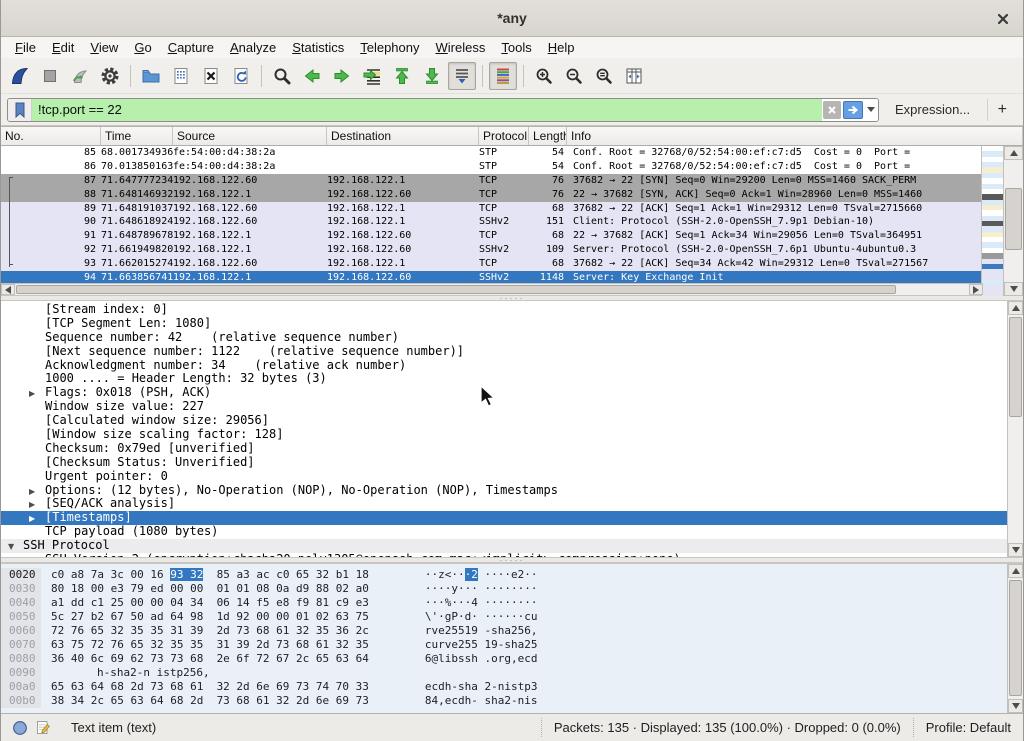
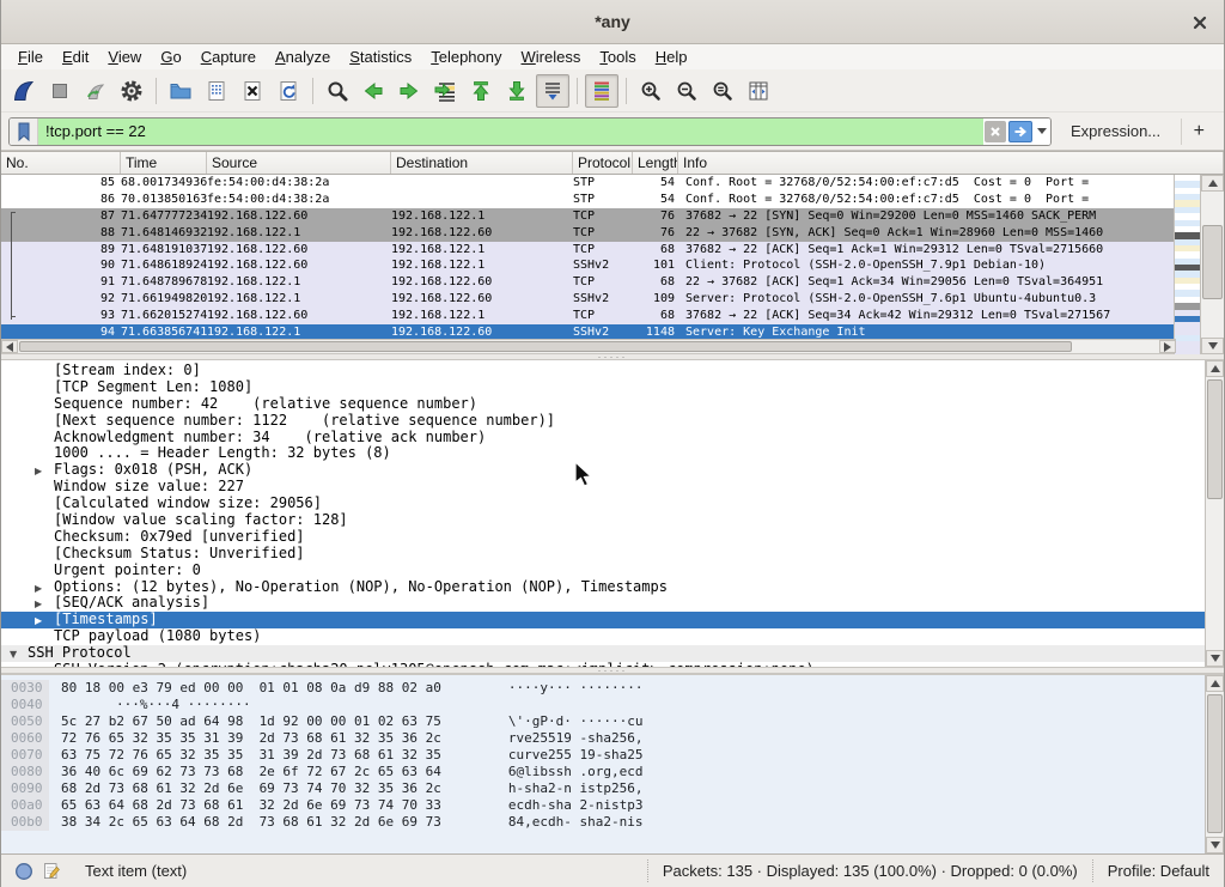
  *any
  File
  Edit
  View
  Go
  Capture
  Analyze
  Statistics
  Telephony
  Wireless
  Tools
  Help
  !tcp.port == 22
  Expression...
  +
  No.
  Time
  Source
  Destination
  Protocol
  Length
  Info
  85
  68.001734936
  fe:54:00:d4:38:2a
  STP
  54
  Conf. Root = 32768/0/52:54:00:ef:c7:d5 Cost = 0 Port =
  86
  70.013850163
  fe:54:00:d4:38:2a
  STP
  54
  Conf. Root = 32768/0/52:54:00:ef:c7:d5 Cost = 0 Port =
  87
  71.647777234
  192.168.122.60
  192.168.122.1
  TCP
  76
  37682 → 22 [SYN] Seq=0 Win=29200 Len=0 MSS=1460 SACK_PERM
  88
  71.648146932
  192.168.122.1
  192.168.122.60
  TCP
  76
  22 → 37682 [SYN, ACK] Seq=0 Ack=1 Win=28960 Len=0 MSS=1460
  89
  71.648191037
  192.168.122.60
  192.168.122.1
  TCP
  68
  37682 → 22 [ACK] Seq=1 Ack=1 Win=29312 Len=0 TSval=2715660
  90
  71.648618924
  192.168.122.60
  192.168.122.1
  SSHv2
- 151
+ 101
  Client: Protocol (SSH-2.0-OpenSSH_7.9p1 Debian-10)
  91
  71.648789678
  192.168.122.1
  192.168.122.60
  TCP
  68
  22 → 37682 [ACK] Seq=1 Ack=34 Win=29056 Len=0 TSval=364951
  92
  71.661949820
  192.168.122.1
  192.168.122.60
  SSHv2
  109
  Server: Protocol (SSH-2.0-OpenSSH_7.6p1 Ubuntu-4ubuntu0.3
  93
  71.662015274
  192.168.122.60
  192.168.122.1
  TCP
  68
  37682 → 22 [ACK] Seq=34 Ack=42 Win=29312 Len=0 TSval=271567
  94
  71.663856741
  192.168.122.1
  192.168.122.60
  SSHv2
  1148
  Server: Key Exchange Init
  ·····
  [Stream index: 0]
  [TCP Segment Len: 1080]
  Sequence number: 42 (relative sequence number)
  [Next sequence number: 1122 (relative sequence number)]
  Acknowledgment number: 34 (relative ack number)
- 1000 .... = Header Length: 32 bytes (3)
+ 1000 .... = Header Length: 32 bytes (8)
  ▶
  Flags: 0x018 (PSH, ACK)
  Window size value: 227
  [Calculated window size: 29056]
- [Window size scaling factor: 128]
+ [Window value scaling factor: 128]
  Checksum: 0x79ed [unverified]
  [Checksum Status: Unverified]
  Urgent pointer: 0
  ▶
  Options: (12 bytes), No-Operation (NOP), No-Operation (NOP), Timestamps
  ▶
  [SEQ/ACK analysis]
  ▶
  [Timestamps]
  TCP payload (1080 bytes)
  ▼
  SSH Protocol
  ·····
- 0020
- c0 a8 7a 3c 00 16 93 32 85 a3 ac c0 65 32 b1 18
- ··z<···2 ····e2··
  0030
  80 18 00 e3 79 ed 00 00 01 01 08 0a d9 88 02 a0
  ····y··· ········
  0040
- a1 dd c1 25 00 00 04 34 06 14 f5 e8 f9 81 c9 e3
  ···%···4 ········
  0050
  5c 27 b2 67 50 ad 64 98 1d 92 00 00 01 02 63 75
  \'·gP·d· ······cu
  0060
  72 76 65 32 35 35 31 39 2d 73 68 61 32 35 36 2c
  rve25519 -sha256,
  0070
  63 75 72 76 65 32 35 35 31 39 2d 73 68 61 32 35
  curve255 19-sha25
  0080
  36 40 6c 69 62 73 73 68 2e 6f 72 67 2c 65 63 64
  6@libssh .org,ecd
  0090
+ 68 2d 73 68 61 32 2d 6e 69 73 74 70 32 35 36 2c
  h-sha2-n istp256,
  00a0
  65 63 64 68 2d 73 68 61 32 2d 6e 69 73 74 70 33
  ecdh-sha 2-nistp3
  00b0
  38 34 2c 65 63 64 68 2d 73 68 61 32 2d 6e 69 73
  84,ecdh- sha2-nis
  Text item (text)
  Packets: 135 · Displayed: 135 (100.0%) · Dropped: 0 (0.0%)
  Profile: Default
